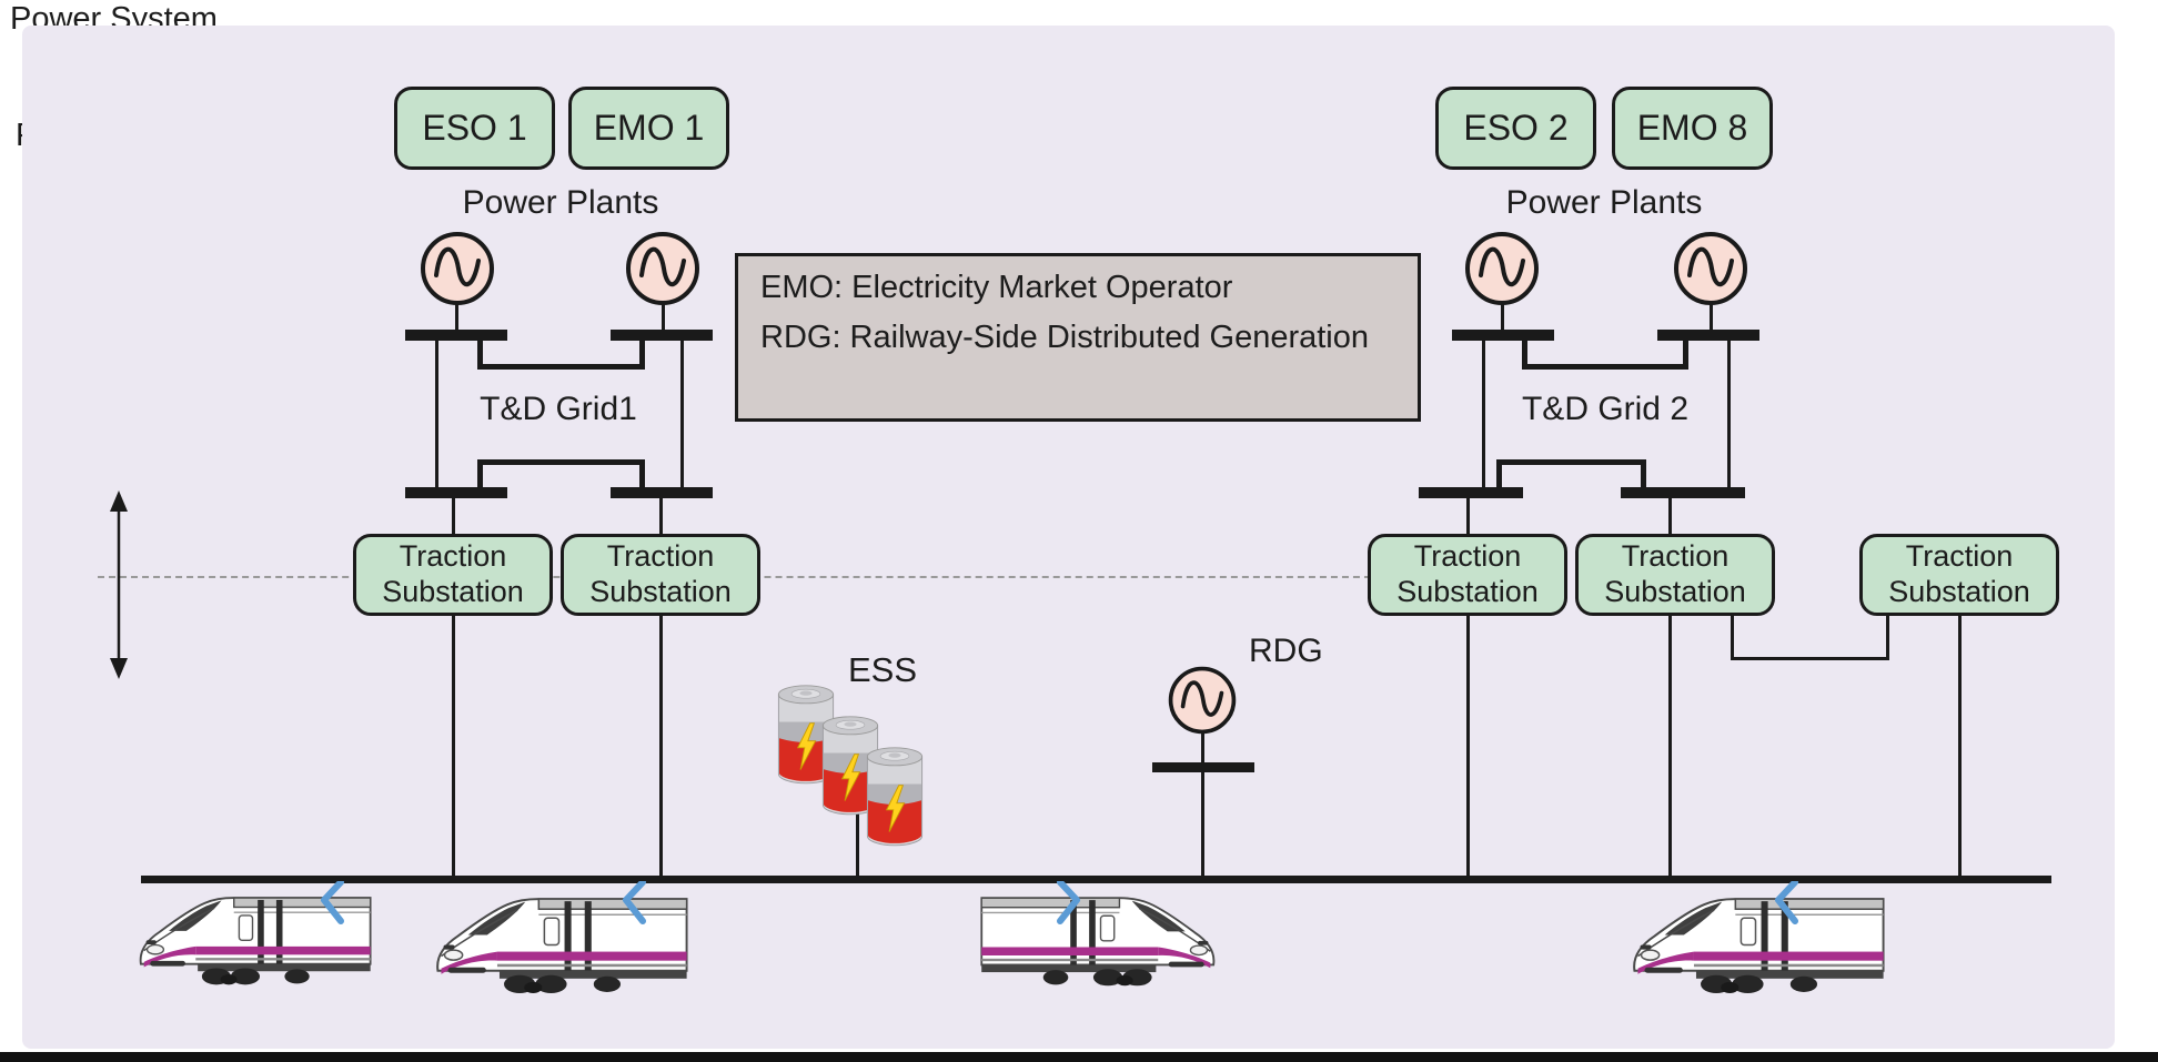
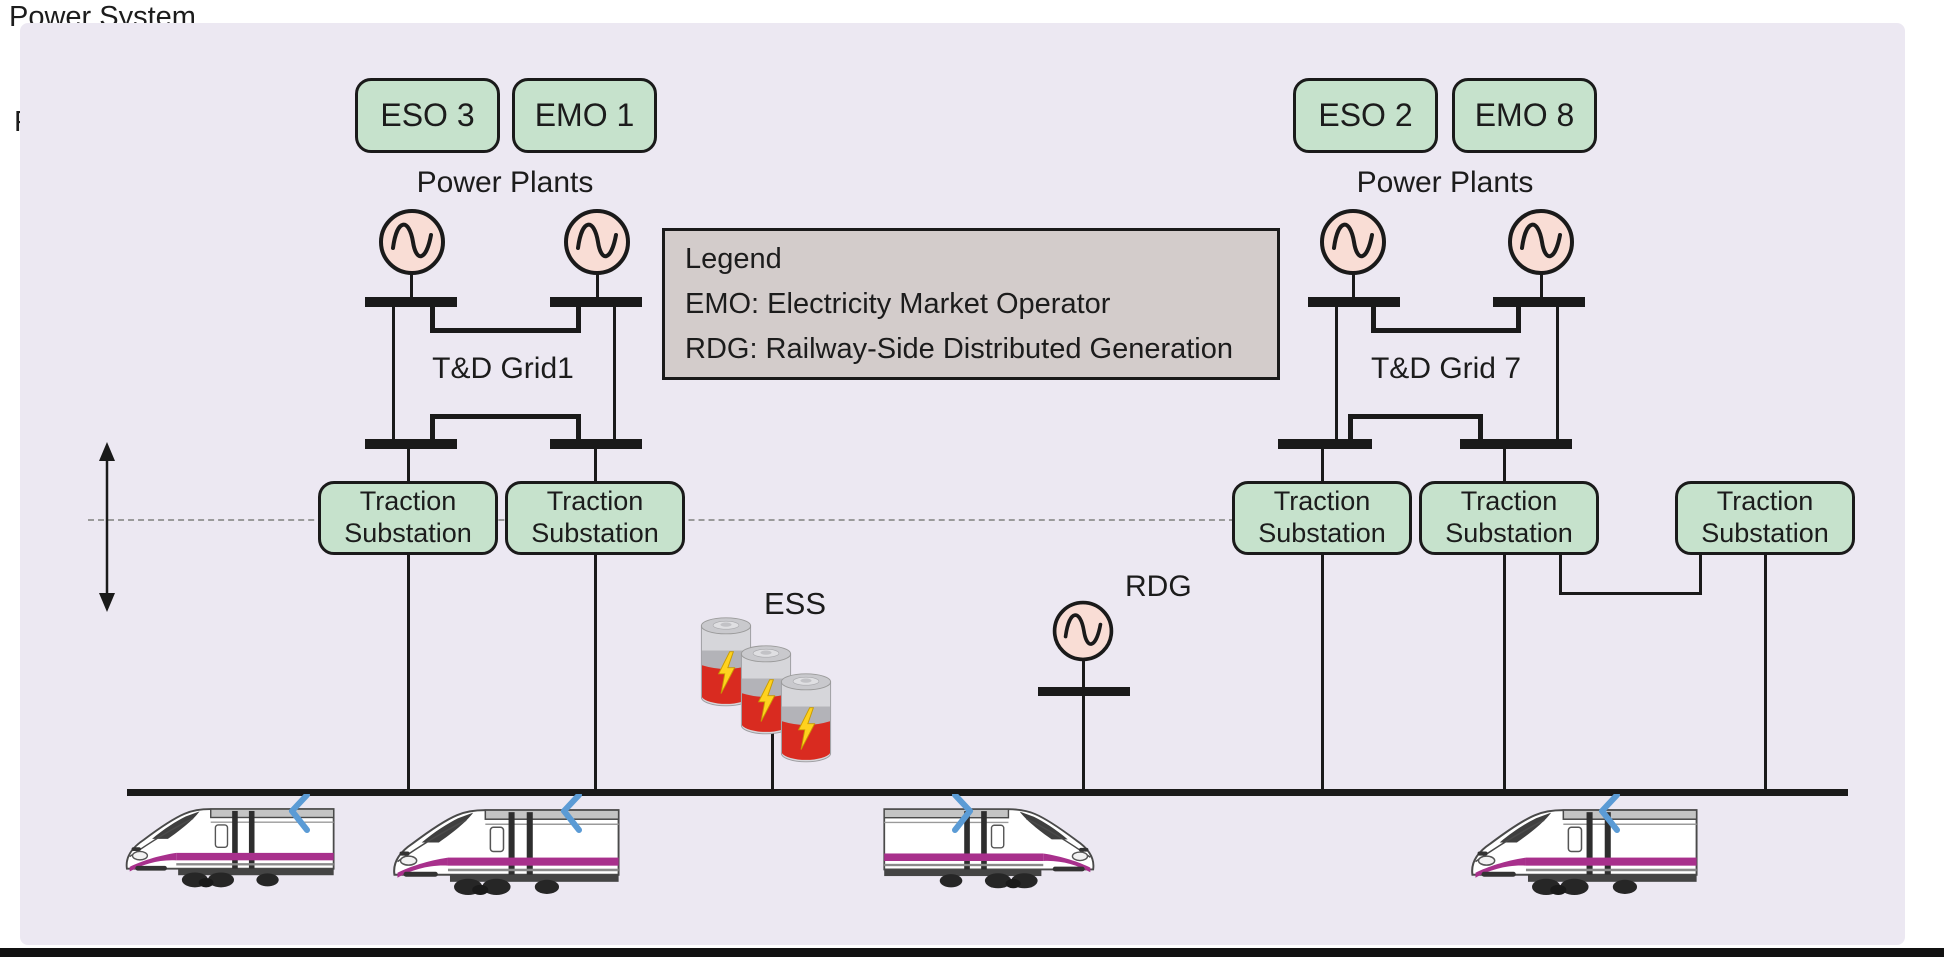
- ESO 1
+ ESO 3
  EMO 1
  Power Plants
  T&D Grid1
  Traction
  Substation
  Traction
  Substation
+ Legend
  EMO: Electricity Market Operator
  RDG: Railway-Side Distributed Generation
  Power System
  ESS
  RDG
  ESO 2
  EMO 8
  Power Plants
- T&D Grid 2
+ T&D Grid 7
  Traction
  Substation
  Traction
  Substation
  Traction
  Substation
